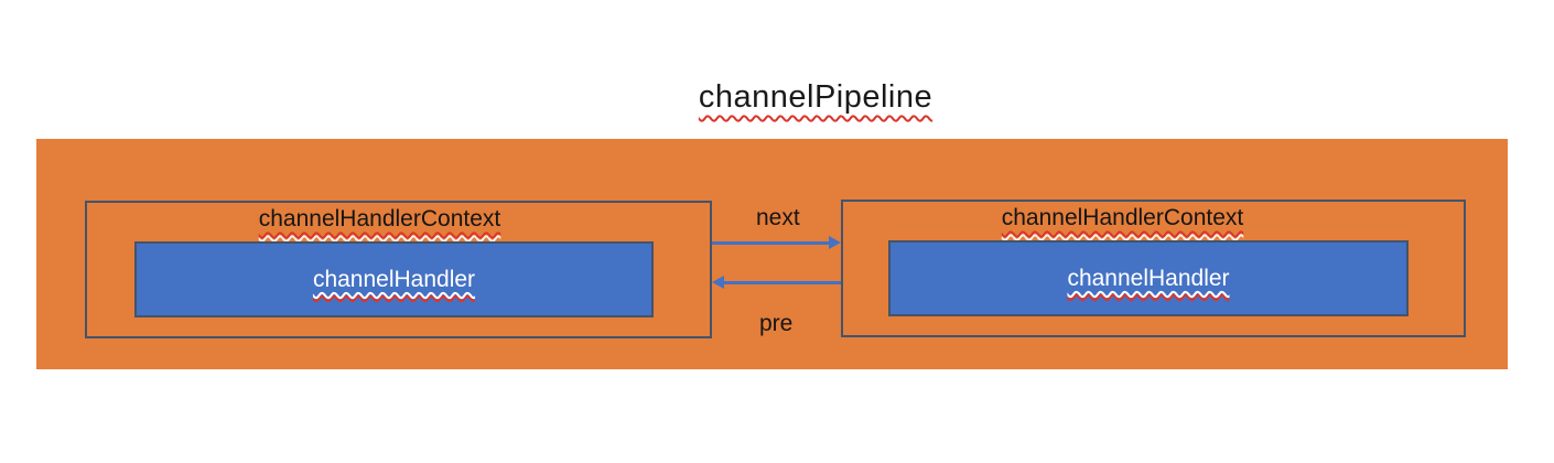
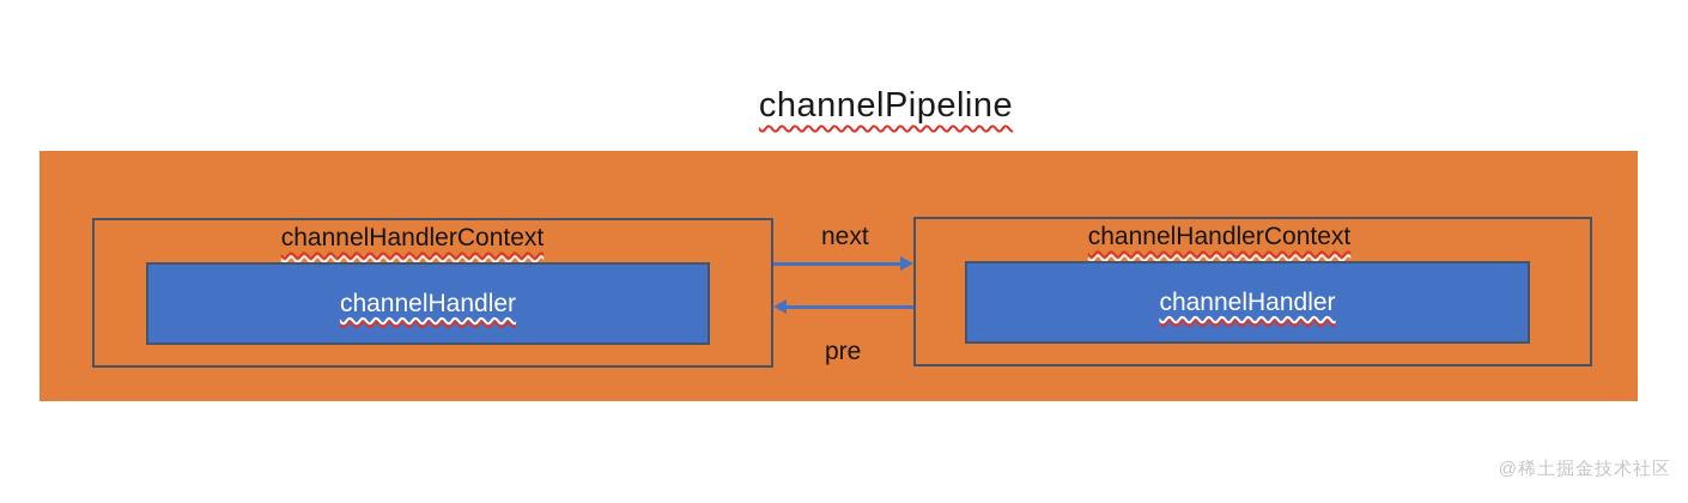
  channelPipeline
  channelHandlerContext
  channelHandler
  channelHandlerContext
  channelHandler
  next
  pre
+ @稀土掘金技术社区
